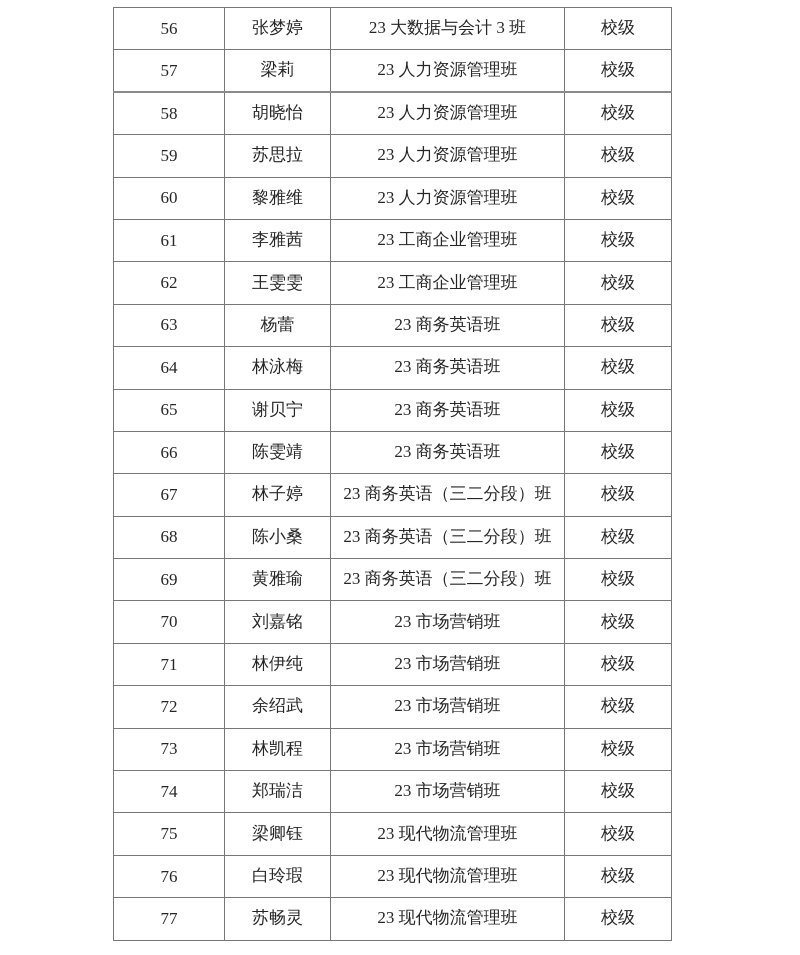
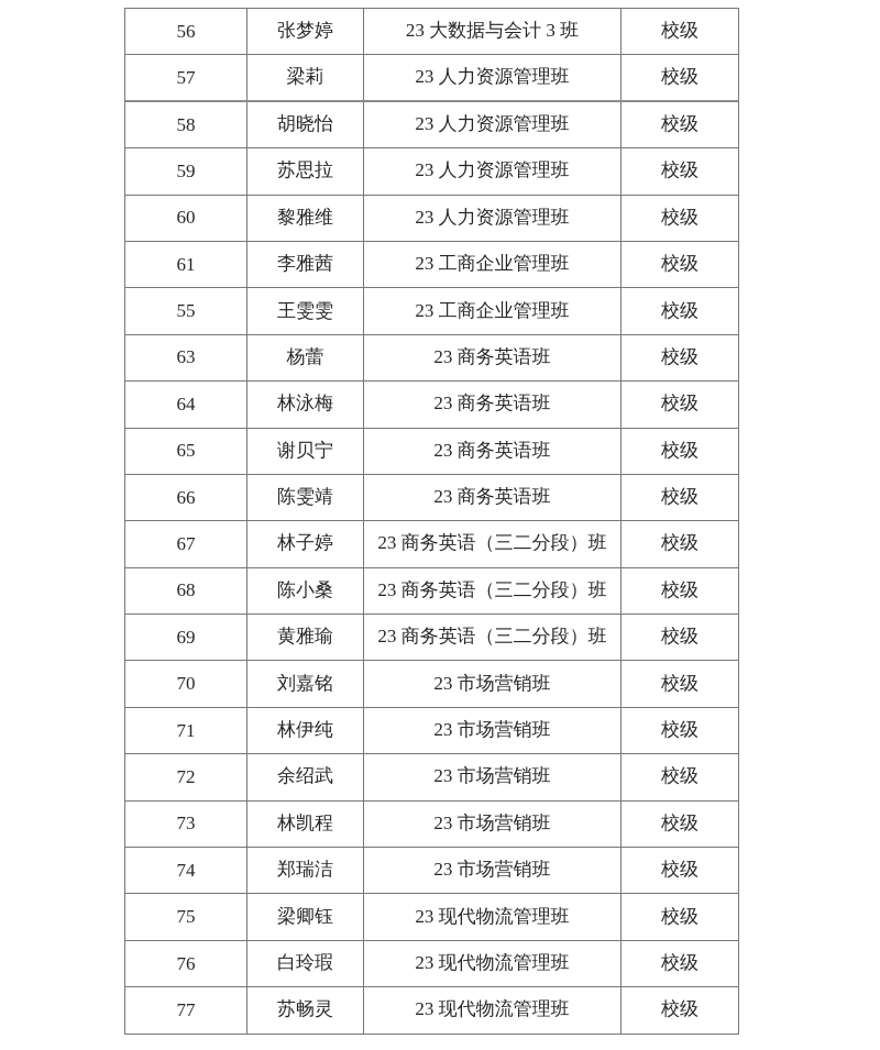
  56	张梦婷	23 大数据与会计 3 班	校级
  57	梁莉	23 人力资源管理班	校级
  58	胡晓怡	23 人力资源管理班	校级
  59	苏思拉	23 人力资源管理班	校级
  60	黎雅维	23 人力资源管理班	校级
  61	李雅茜	23 工商企业管理班	校级
- 62	王雯雯	23 工商企业管理班	校级
+ 55	王雯雯	23 工商企业管理班	校级
  63	杨蕾	23 商务英语班	校级
  64	林泳梅	23 商务英语班	校级
  65	谢贝宁	23 商务英语班	校级
  66	陈雯靖	23 商务英语班	校级
  67	林子婷	23 商务英语（三二分段）班	校级
  68	陈小桑	23 商务英语（三二分段）班	校级
  69	黄雅瑜	23 商务英语（三二分段）班	校级
  70	刘嘉铭	23 市场营销班	校级
  71	林伊纯	23 市场营销班	校级
  72	余绍武	23 市场营销班	校级
  73	林凯程	23 市场营销班	校级
  74	郑瑞洁	23 市场营销班	校级
  75	梁卿钰	23 现代物流管理班	校级
  76	白玲瑕	23 现代物流管理班	校级
  77	苏畅灵	23 现代物流管理班	校级
